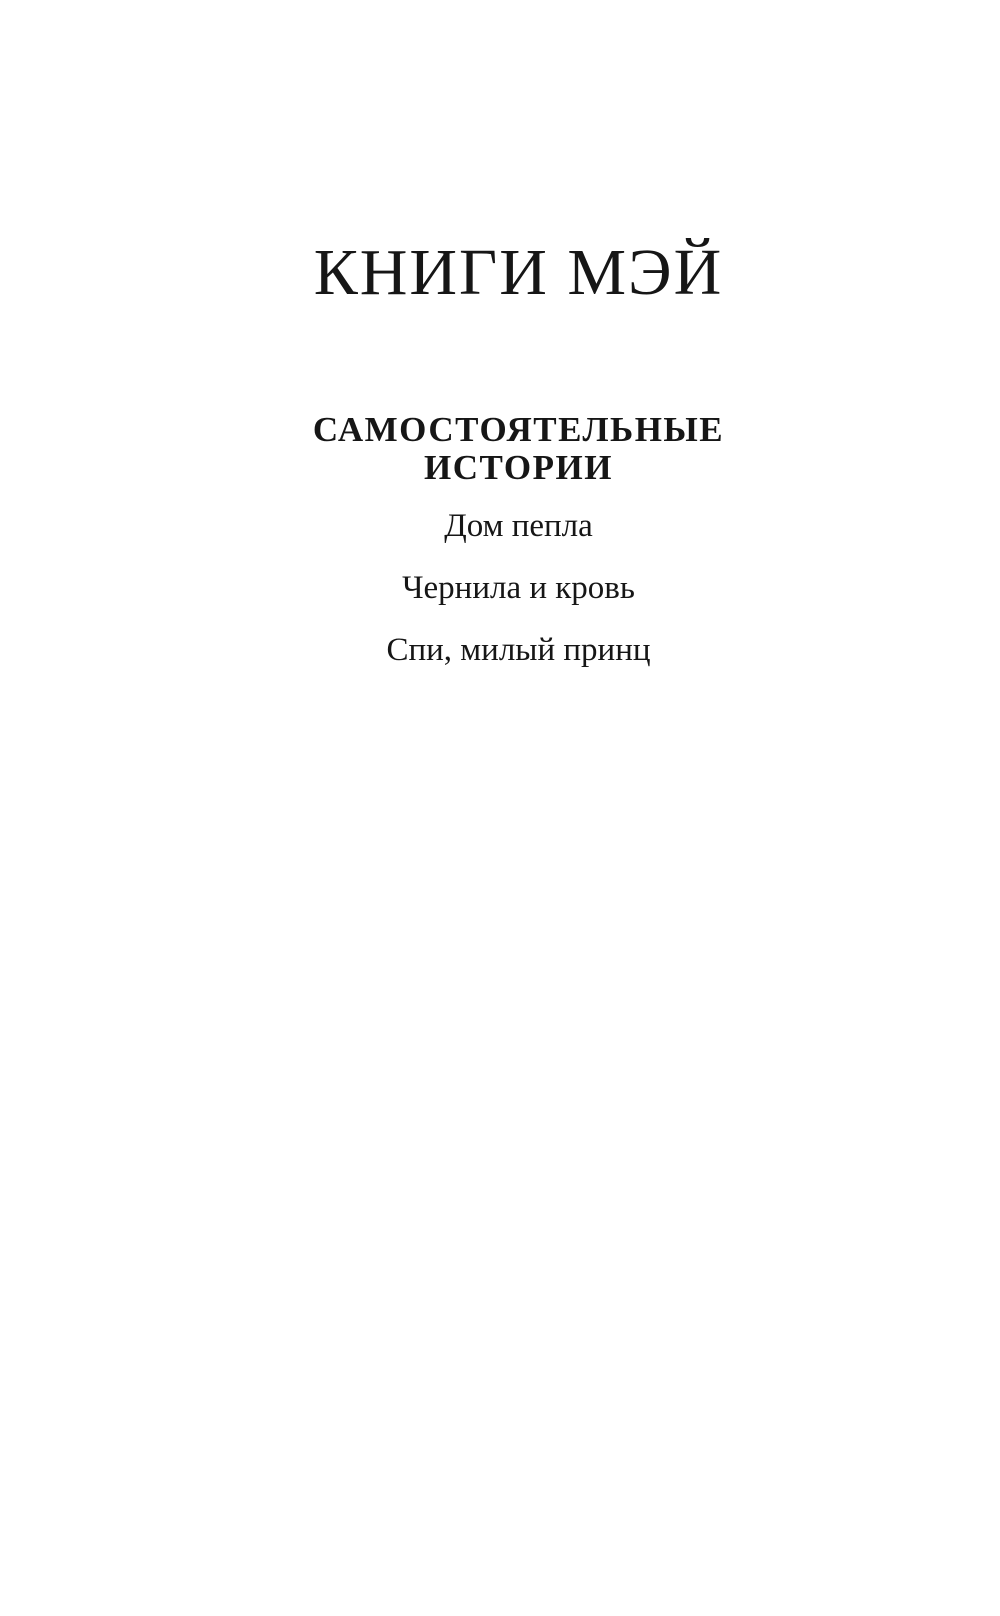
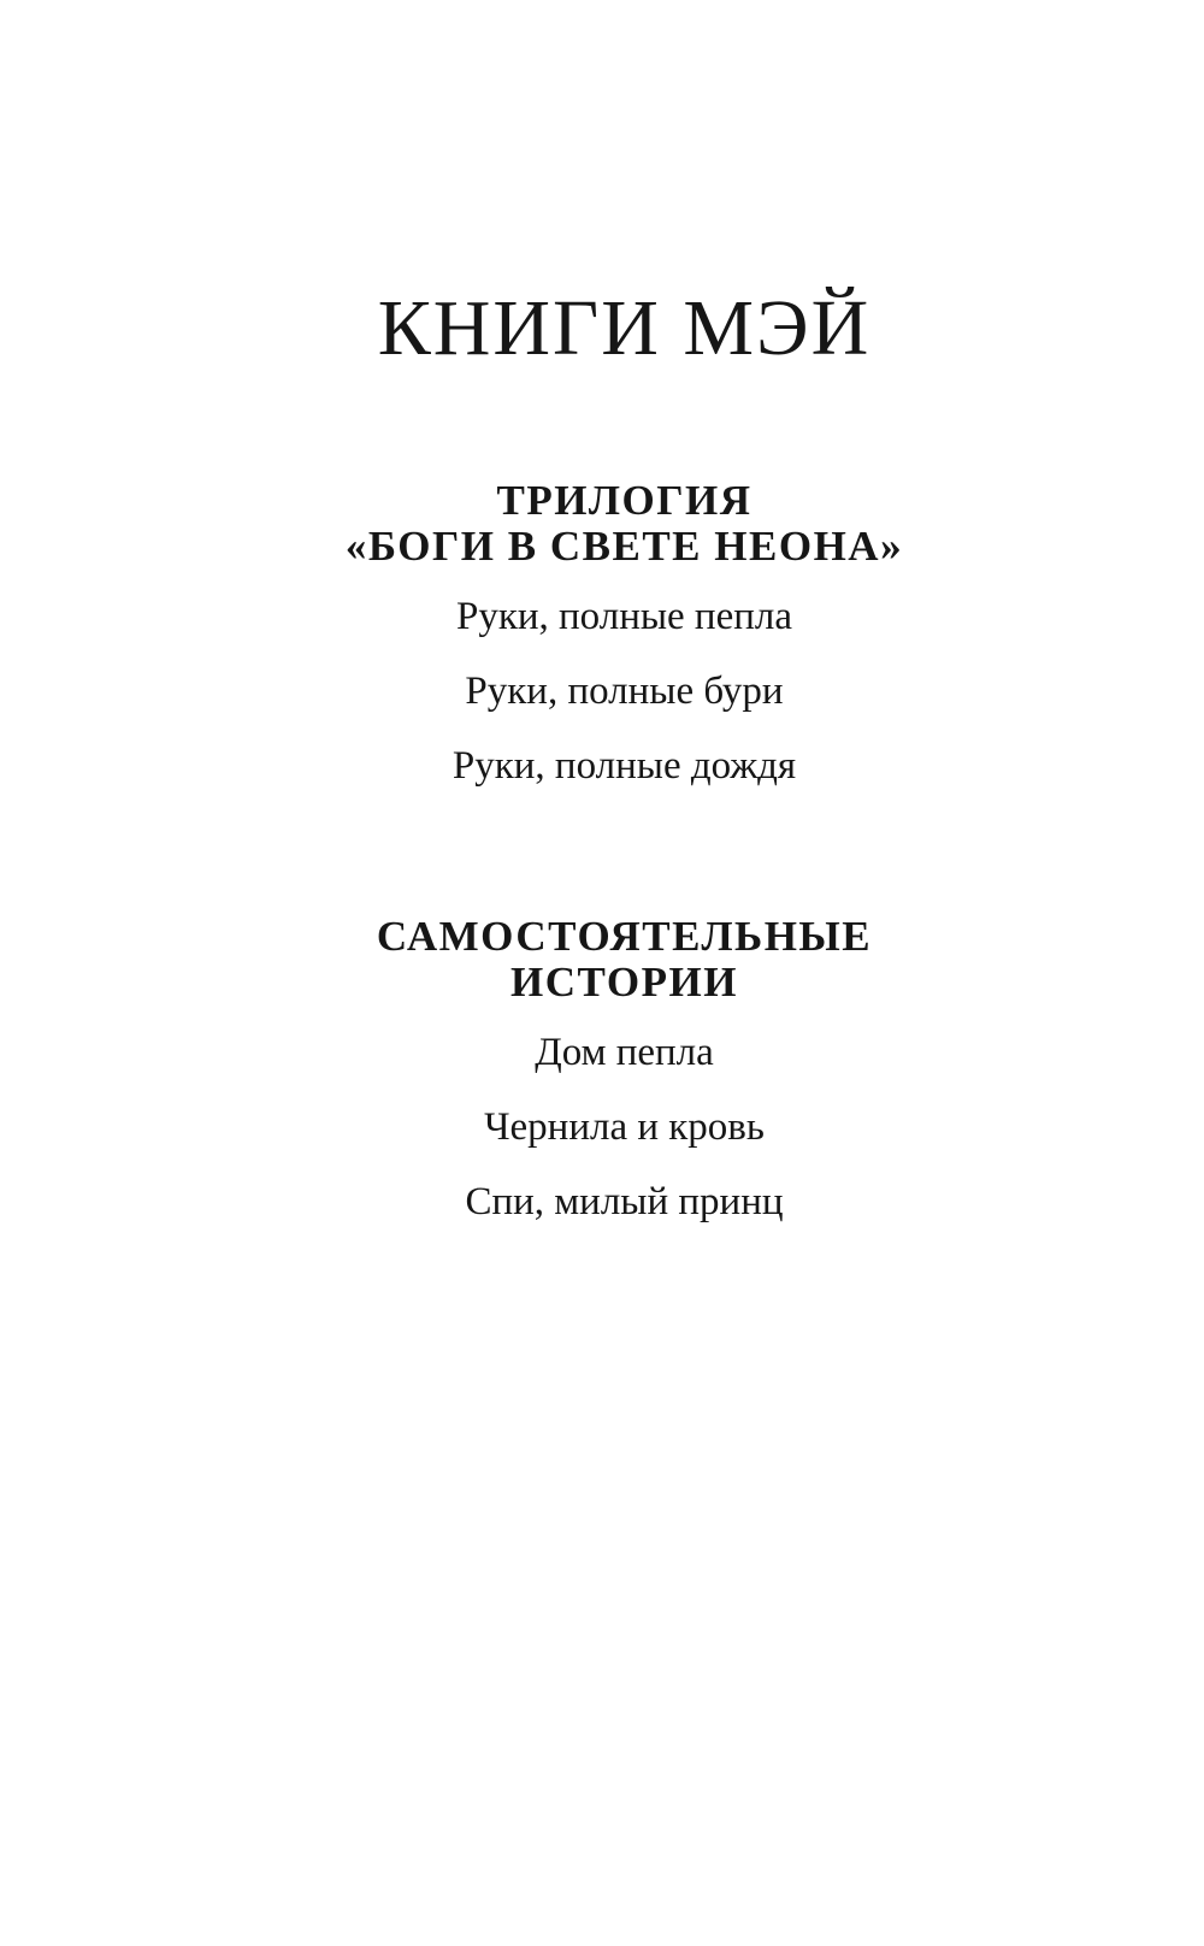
  КНИГИ МЭЙ
+ ТРИЛОГИЯ
+ «БОГИ В СВЕТЕ НЕОНА»
+ Руки, полные пепла
+ Руки, полные бури
+ Руки, полные дождя
  САМОСТОЯТЕЛЬНЫЕ
  ИСТОРИИ
  Дом пепла
  Чернила и кровь
  Спи, милый принц
